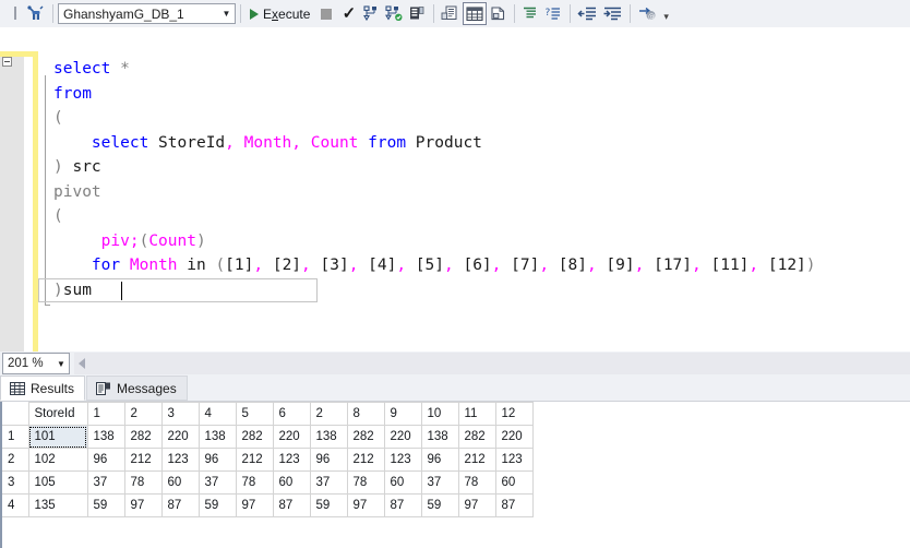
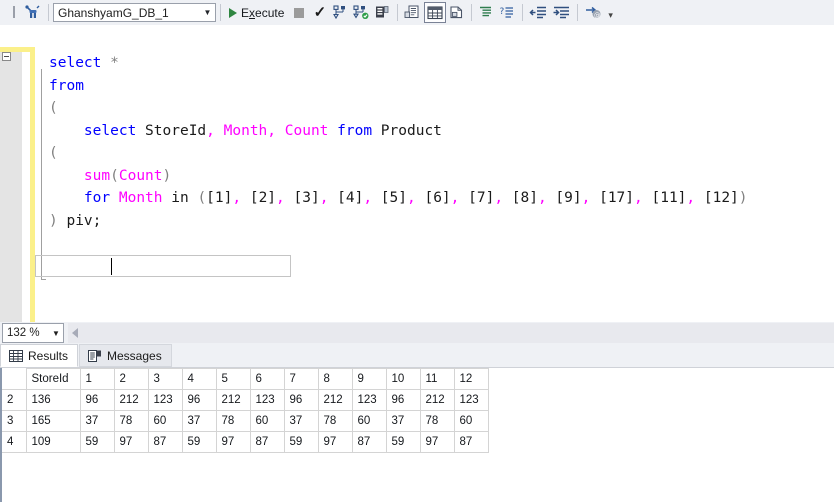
  GhanshyamG_DB_1
  ▼
  Execute
  ✓
  ?
  @
  ▾
  select *
  from
  (
  select StoreId, Month, Count from Product
- ) src
- pivot
  (
- piv;(Count)
+ sum(Count)
  for Month in ([1], [2], [3], [4], [5], [6], [7], [8], [9], [17], [11], [12])
- )sum
+ ) piv;
- 201 %
+ 132 %
  ▼
  Results
  Messages
- 	StoreId	1	2	3	4	5	6	2	8	9	10	11	12
+ 	StoreId	1	2	3	4	5	6	7	8	9	10	11	12
- 1	101	138	282	220	138	282	220	138	282	220	138	282	220
- 2	102	96	212	123	96	212	123	96	212	123	96	212	123
+ 2	136	96	212	123	96	212	123	96	212	123	96	212	123
- 3	105	37	78	60	37	78	60	37	78	60	37	78	60
+ 3	165	37	78	60	37	78	60	37	78	60	37	78	60
- 4	135	59	97	87	59	97	87	59	97	87	59	97	87
+ 4	109	59	97	87	59	97	87	59	97	87	59	97	87
